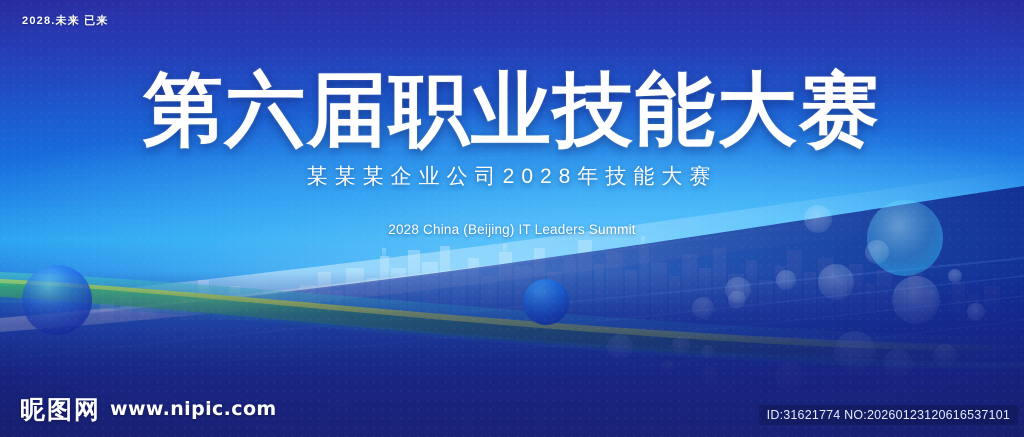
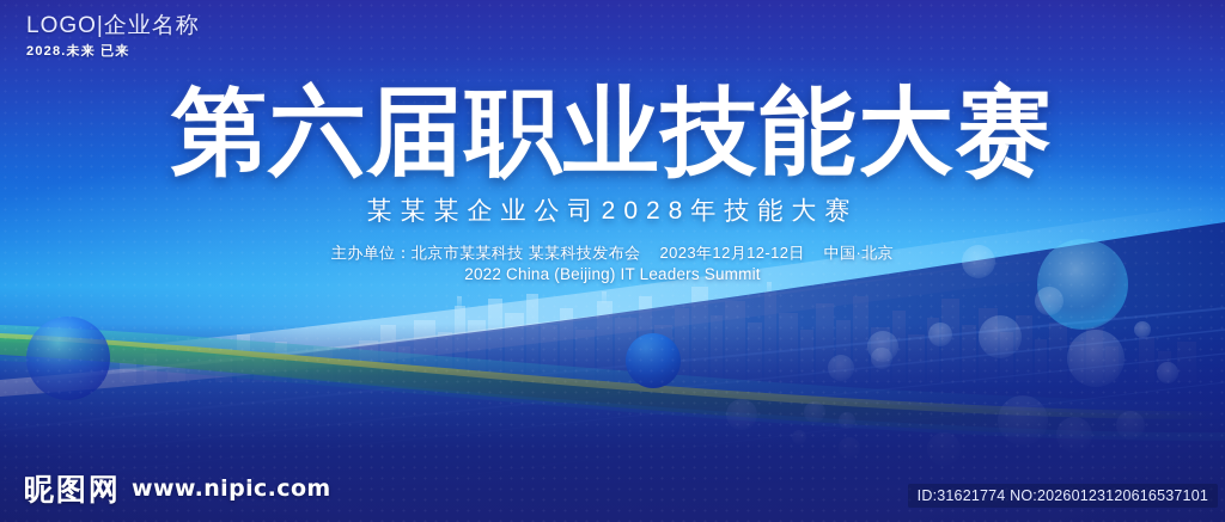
+ LOGO|企业名称
  2028.未来 已来
  第六届职业技能大赛
  某某某企业公司2028年技能大赛
+ 主办单位：北京市某某科技 某某科技发布会 2023年12月12-12日 中国·北京
- 2028 China (Beijing) IT Leaders Summit
+ 2022 China (Beijing) IT Leaders Summit
  昵图网
  www.nipic.com
  ID:31621774 NO:20260123120616537101
